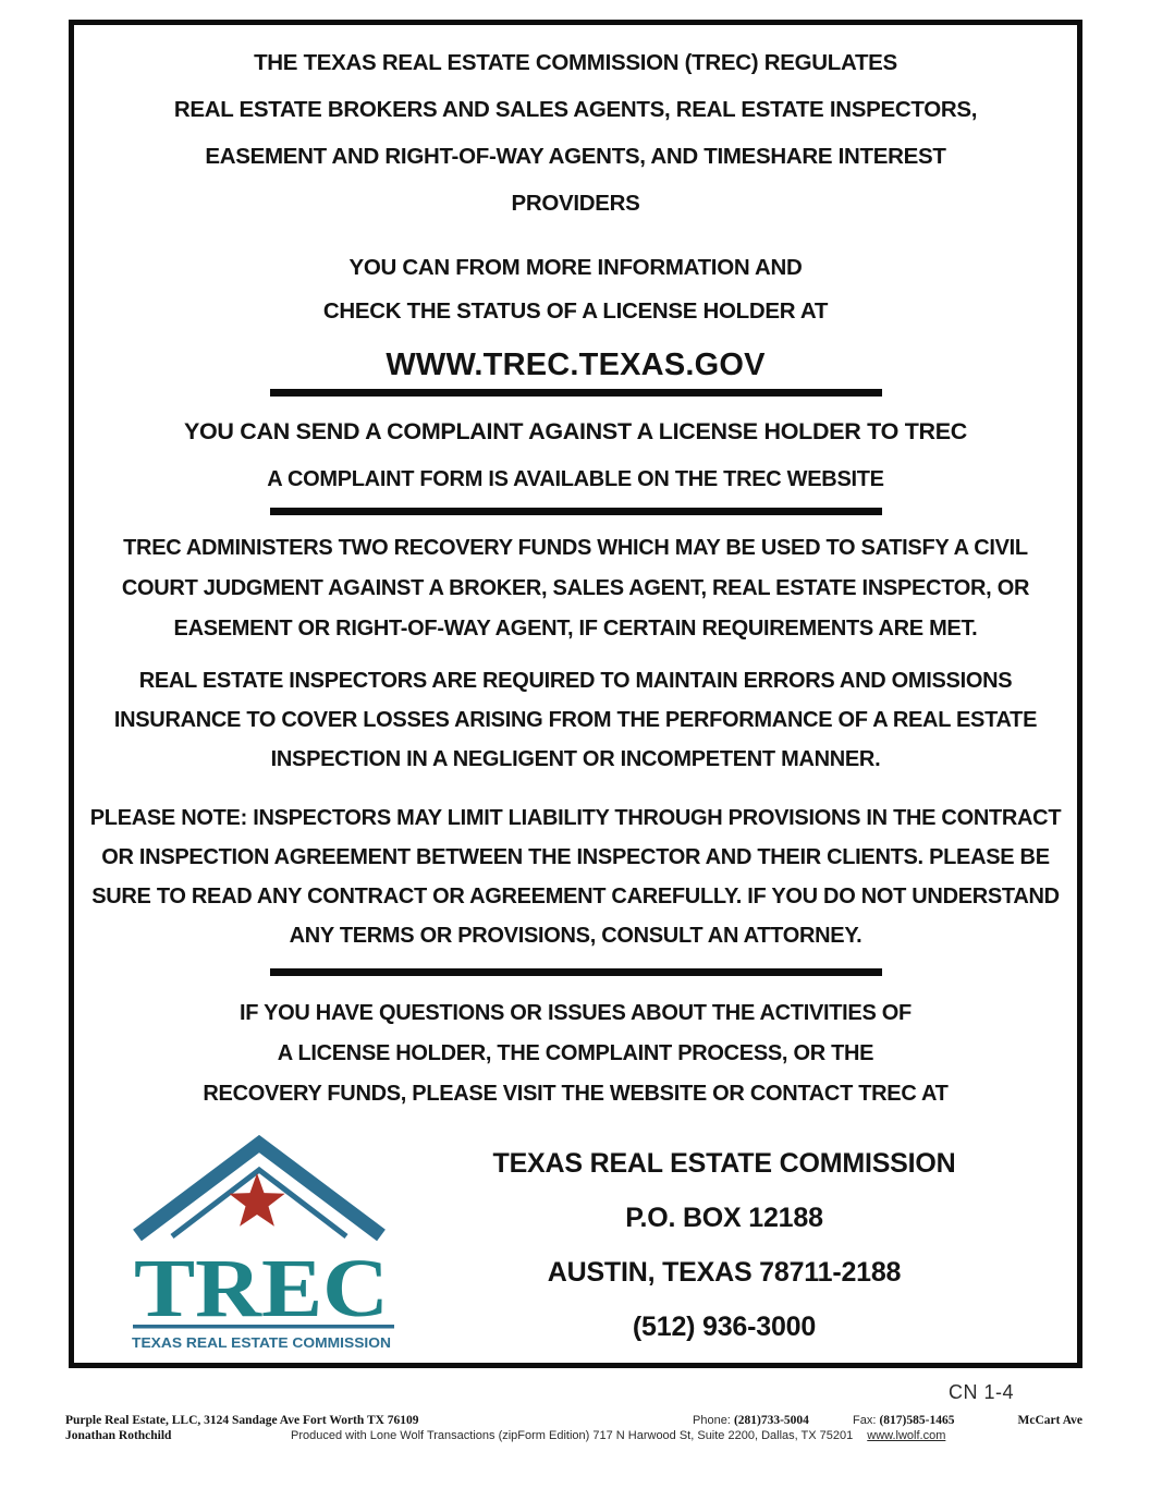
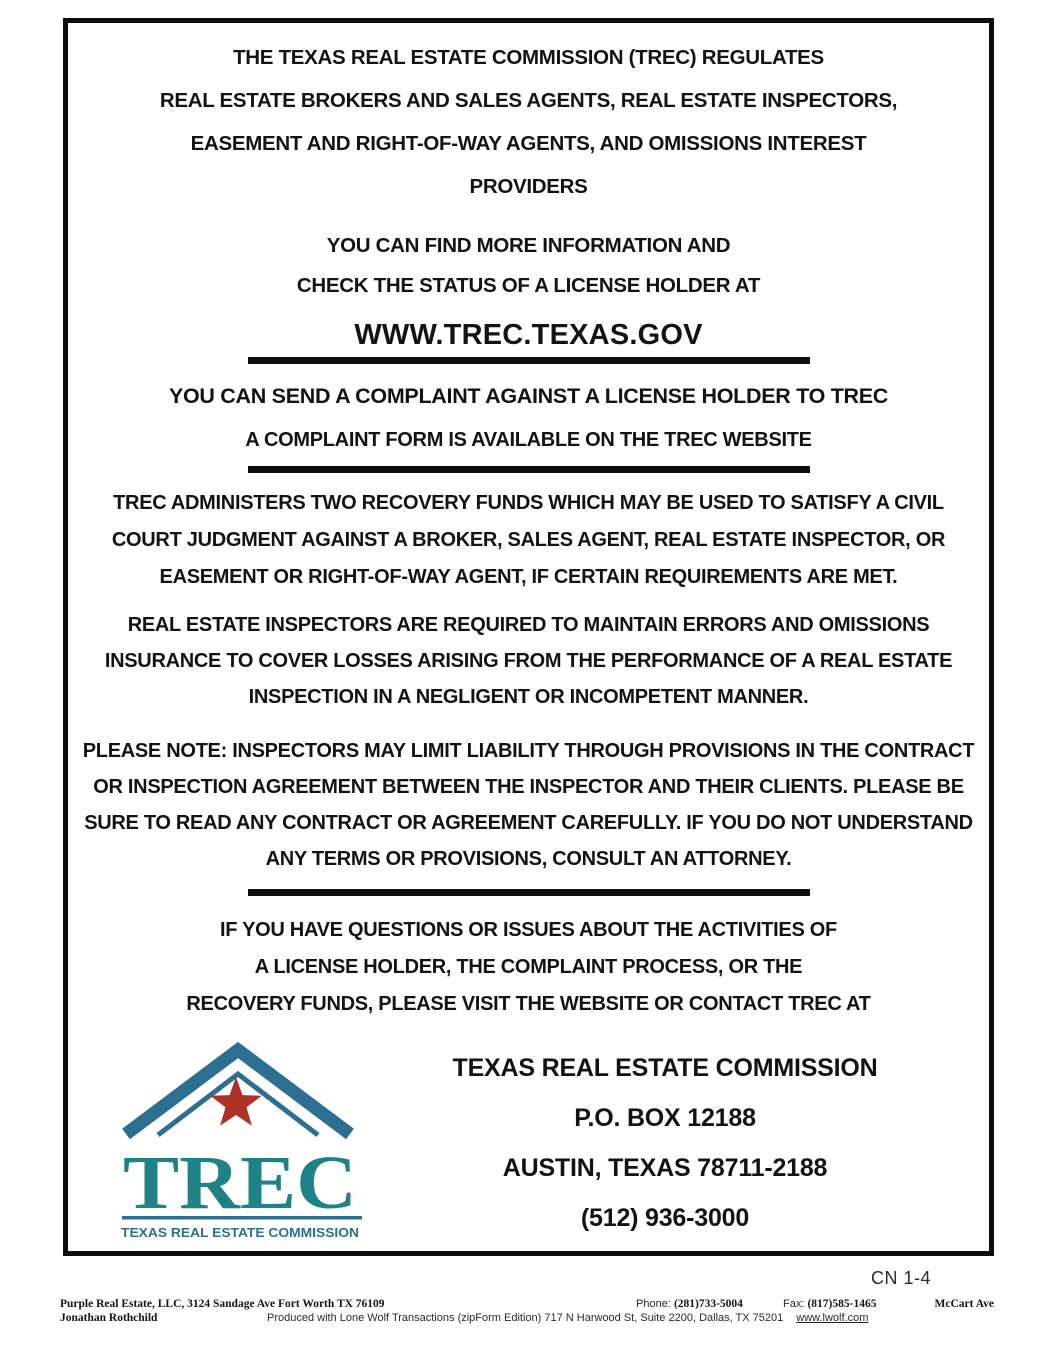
  THE TEXAS REAL ESTATE COMMISSION (TREC) REGULATES
  REAL ESTATE BROKERS AND SALES AGENTS, REAL ESTATE INSPECTORS,
- EASEMENT AND RIGHT-OF-WAY AGENTS, AND TIMESHARE INTEREST
+ EASEMENT AND RIGHT-OF-WAY AGENTS, AND OMISSIONS INTEREST
  PROVIDERS
- YOU CAN FROM MORE INFORMATION AND
+ YOU CAN FIND MORE INFORMATION AND
  CHECK THE STATUS OF A LICENSE HOLDER AT
  WWW.TREC.TEXAS.GOV
  YOU CAN SEND A COMPLAINT AGAINST A LICENSE HOLDER TO TREC
  A COMPLAINT FORM IS AVAILABLE ON THE TREC WEBSITE
  TREC ADMINISTERS TWO RECOVERY FUNDS WHICH MAY BE USED TO SATISFY A CIVIL
  COURT JUDGMENT AGAINST A BROKER, SALES AGENT, REAL ESTATE INSPECTOR, OR
  EASEMENT OR RIGHT-OF-WAY AGENT, IF CERTAIN REQUIREMENTS ARE MET.
  REAL ESTATE INSPECTORS ARE REQUIRED TO MAINTAIN ERRORS AND OMISSIONS
  INSURANCE TO COVER LOSSES ARISING FROM THE PERFORMANCE OF A REAL ESTATE
  INSPECTION IN A NEGLIGENT OR INCOMPETENT MANNER.
  PLEASE NOTE: INSPECTORS MAY LIMIT LIABILITY THROUGH PROVISIONS IN THE CONTRACT
  OR INSPECTION AGREEMENT BETWEEN THE INSPECTOR AND THEIR CLIENTS. PLEASE BE
  SURE TO READ ANY CONTRACT OR AGREEMENT CAREFULLY. IF YOU DO NOT UNDERSTAND
  ANY TERMS OR PROVISIONS, CONSULT AN ATTORNEY.
  IF YOU HAVE QUESTIONS OR ISSUES ABOUT THE ACTIVITIES OF
  A LICENSE HOLDER, THE COMPLAINT PROCESS, OR THE
  RECOVERY FUNDS, PLEASE VISIT THE WEBSITE OR CONTACT TREC AT
  TREC
  TEXAS REAL ESTATE COMMISSION
  TEXAS REAL ESTATE COMMISSION
  P.O. BOX 12188
  AUSTIN, TEXAS 78711-2188
  (512) 936-3000
  CN 1-4
  Purple Real Estate, LLC, 3124 Sandage Ave Fort Worth TX 76109
  Phone: (281)733-5004
  Fax: (817)585-1465
  McCart Ave
  Jonathan Rothchild
  Produced with Lone Wolf Transactions (zipForm Edition) 717 N Harwood St, Suite 2200, Dallas, TX 75201
  www.lwolf.com
